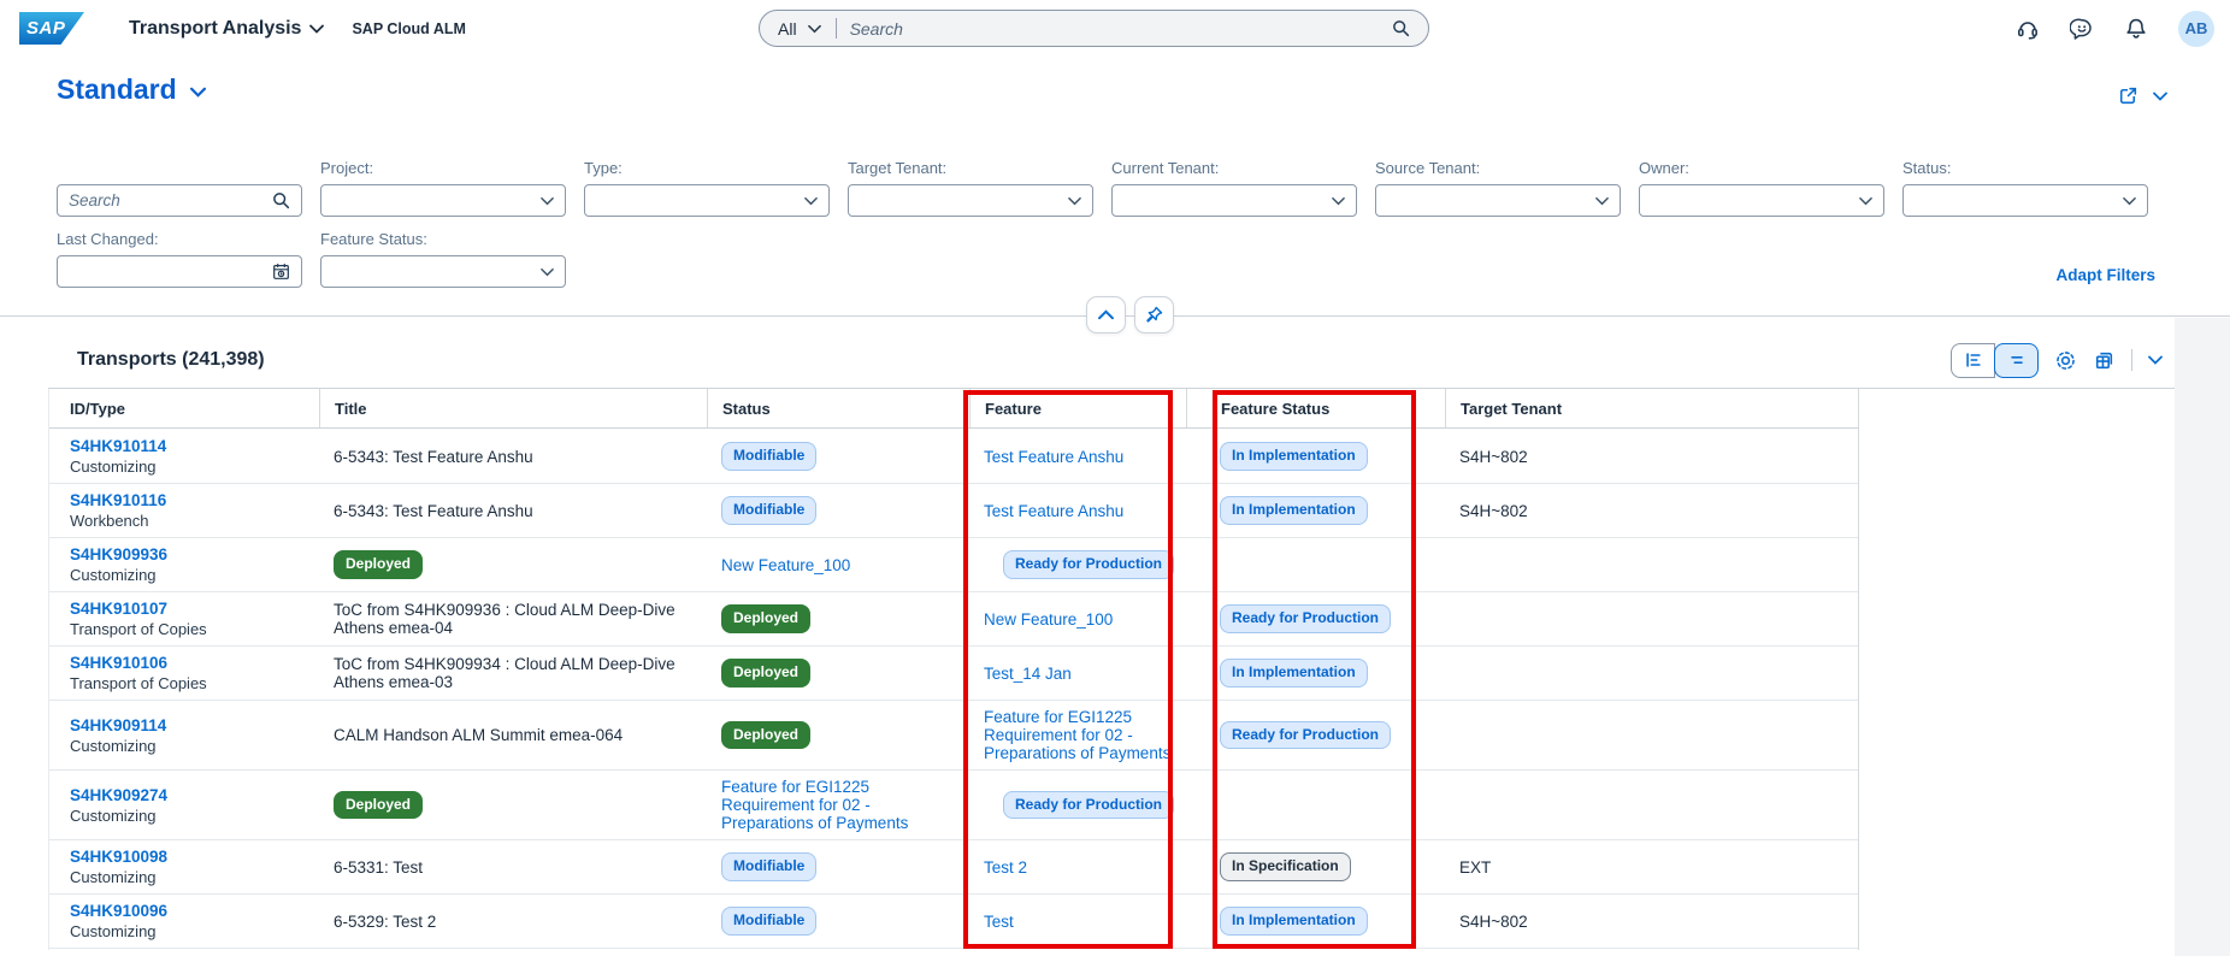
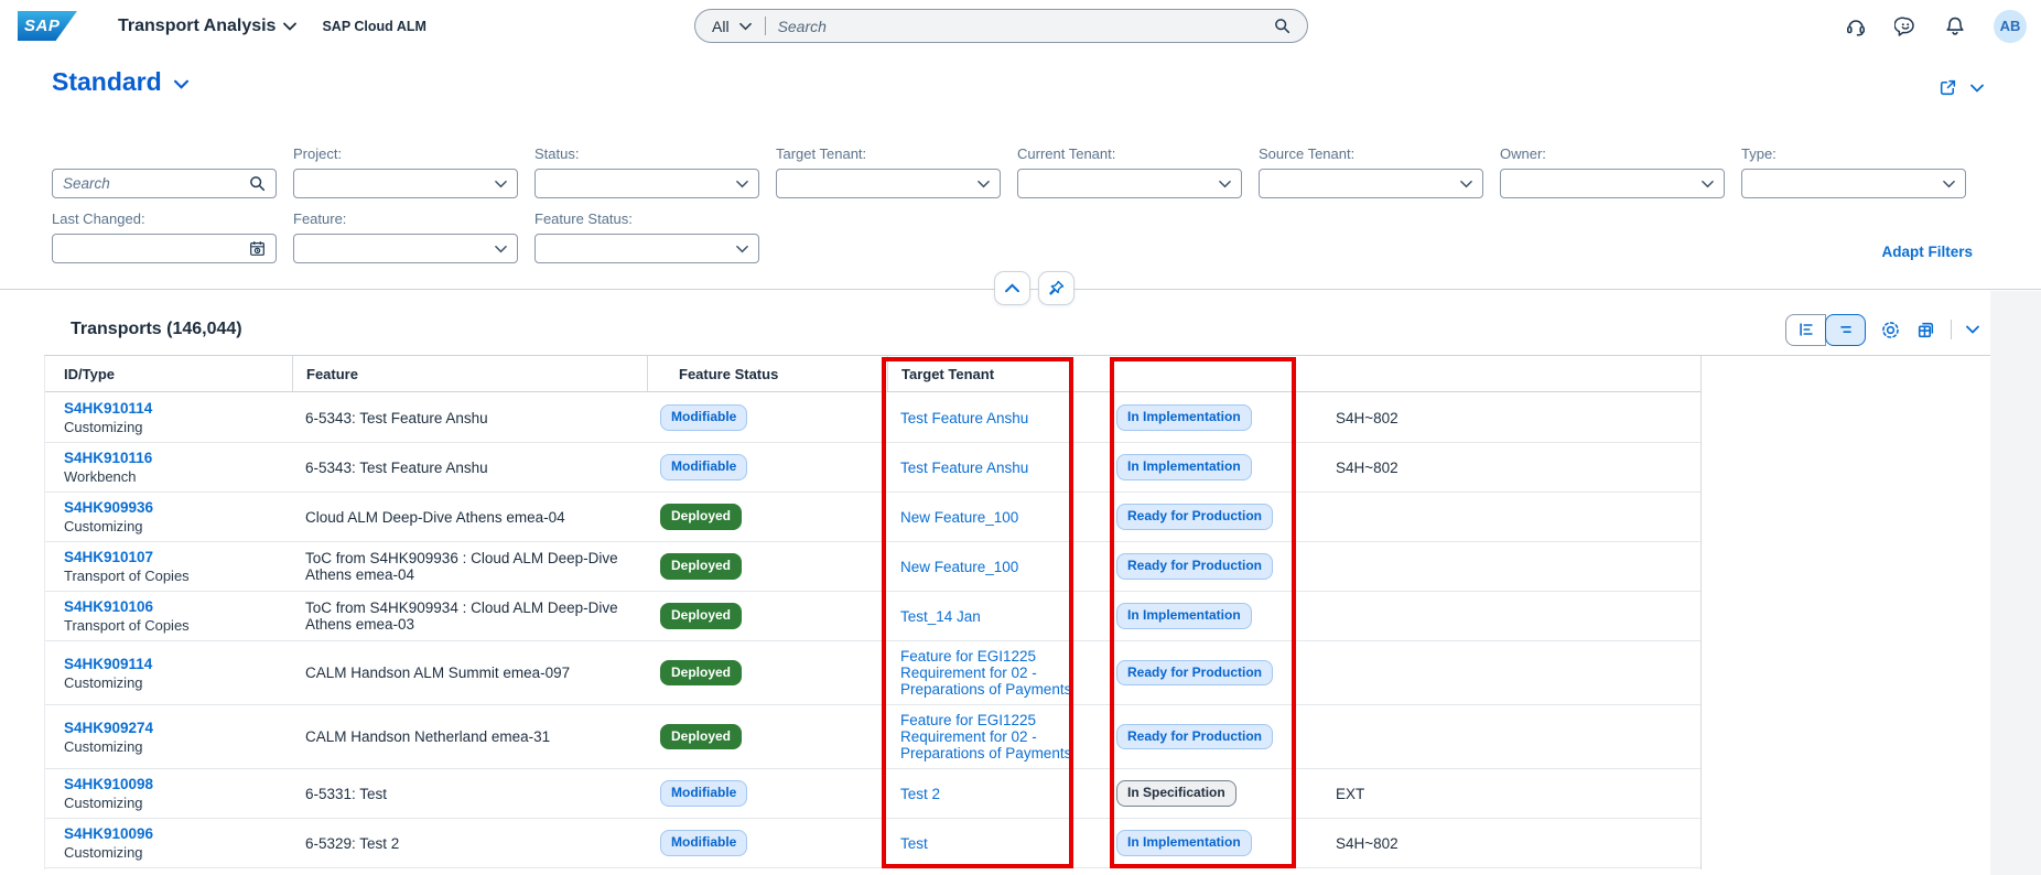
  SAP
  Transport Analysis
  SAP Cloud ALM
  All
  Search
  AB
  Standard
  Search
  Project:
- Type:
+ Status:
  Target Tenant:
  Current Tenant:
  Source Tenant:
  Owner:
- Status:
+ Type:
  Last Changed:
+ Feature:
  Feature Status:
  Adapt Filters
- Transports (241,398)
+ Transports (146,044)
  ID/Type
- Title
- Status
  Feature
  Feature Status
  Target Tenant
  S4HK910114
  Customizing
  6-5343: Test Feature Anshu
  Modifiable
  Test Feature Anshu
  In Implementation
  S4H~802
  S4HK910116
  Workbench
  6-5343: Test Feature Anshu
  Modifiable
  Test Feature Anshu
  In Implementation
  S4H~802
  S4HK909936
  Customizing
+ Cloud ALM Deep-Dive Athens emea-04
  Deployed
  New Feature_100
  Ready for Production
  S4HK910107
  Transport of Copies
  ToC from S4HK909936 : Cloud ALM Deep-Dive Athens emea-04
  Deployed
  New Feature_100
  Ready for Production
  S4HK910106
  Transport of Copies
  ToC from S4HK909934 : Cloud ALM Deep-Dive Athens emea-03
  Deployed
  Test_14 Jan
  In Implementation
  S4HK909114
  Customizing
- CALM Handson ALM Summit emea-064
+ CALM Handson ALM Summit emea-097
  Deployed
  Feature for EGI1225 Requirement for 02 - Preparations of Payments
  Ready for Production
  S4HK909274
  Customizing
+ CALM Handson Netherland emea-31
  Deployed
  Feature for EGI1225 Requirement for 02 - Preparations of Payments
  Ready for Production
  S4HK910098
  Customizing
  6-5331: Test
  Modifiable
  Test 2
  In Specification
  EXT
  S4HK910096
  Customizing
  6-5329: Test 2
  Modifiable
  Test
  In Implementation
  S4H~802
